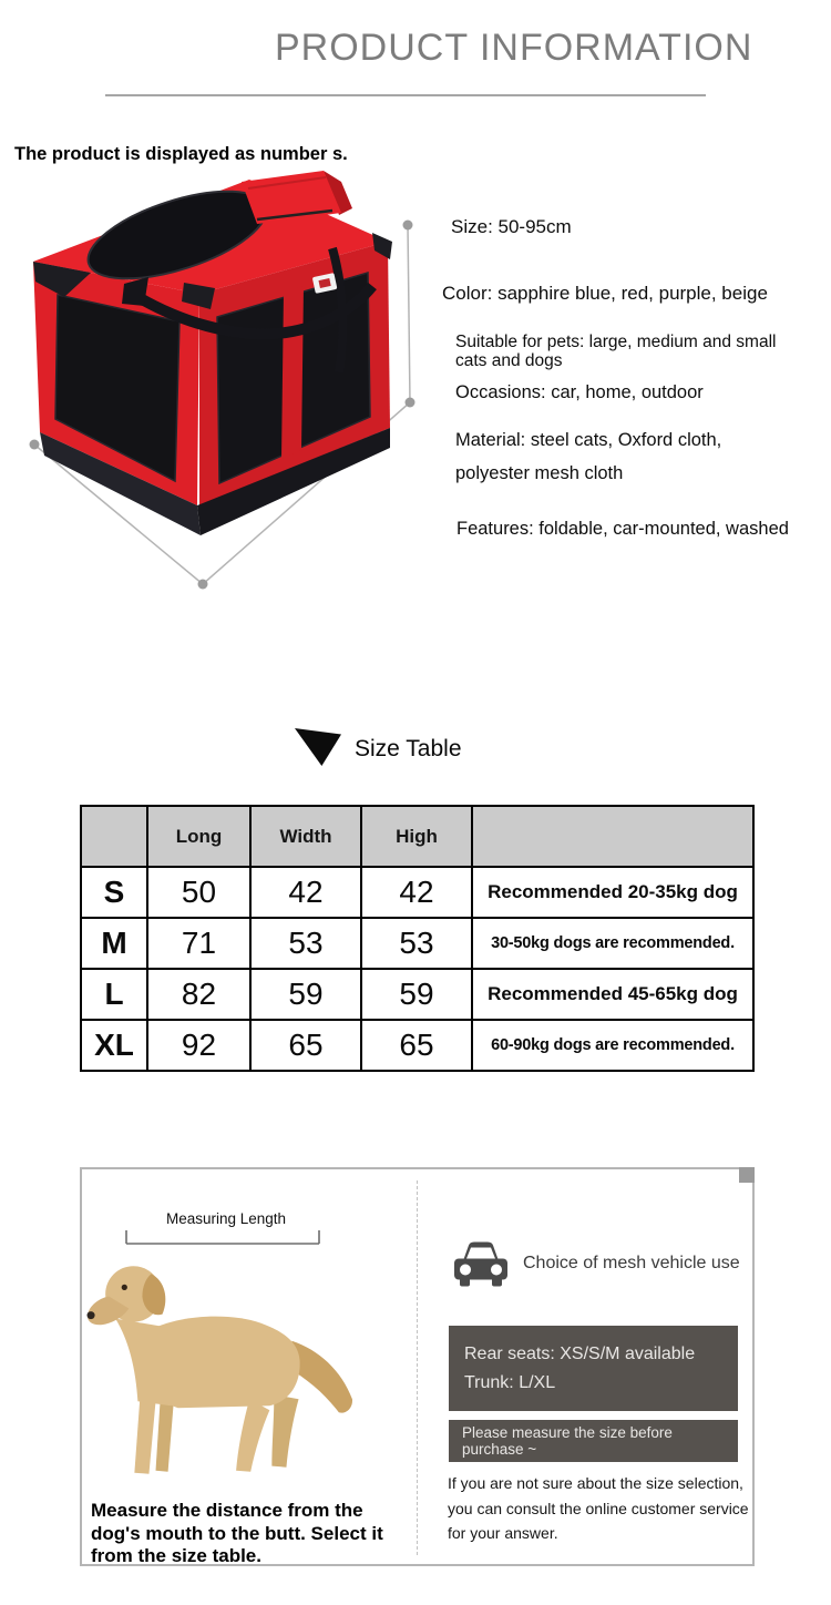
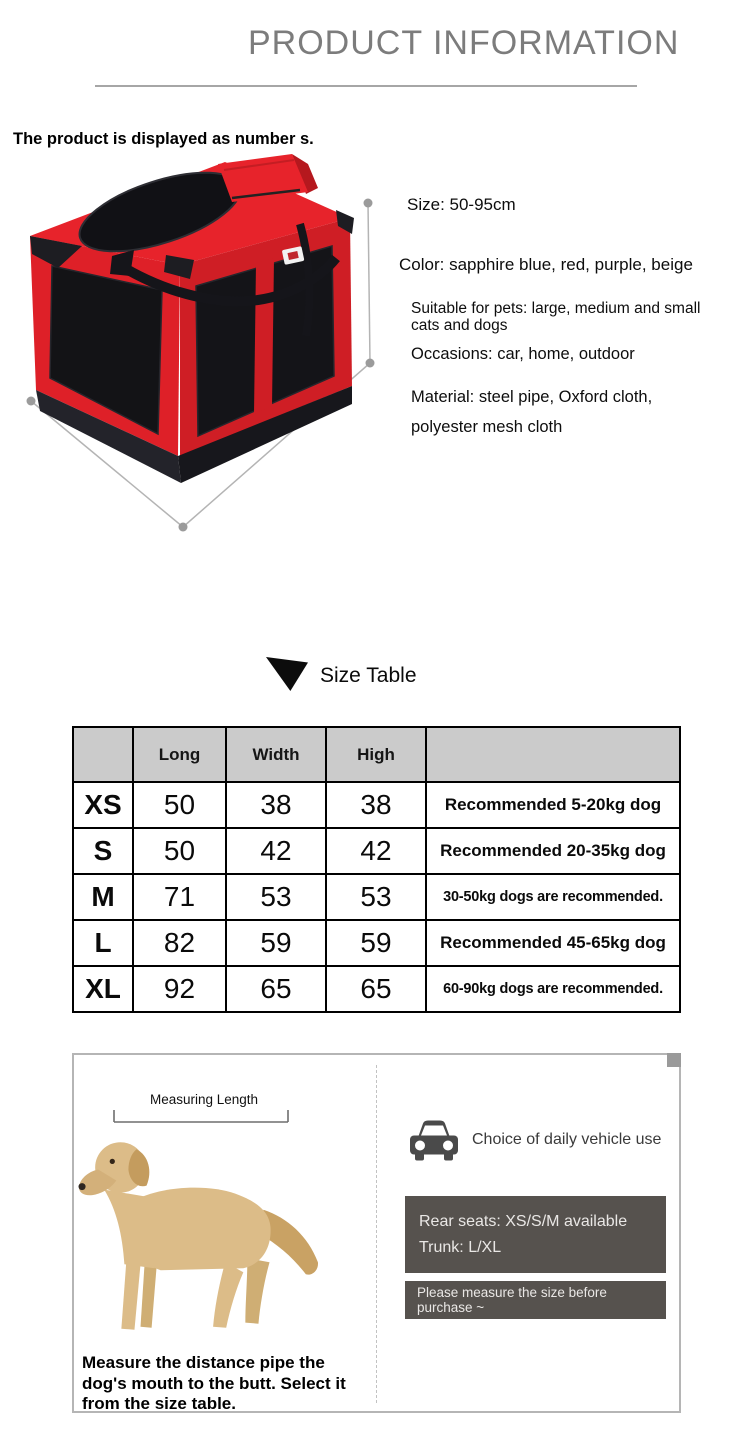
  PRODUCT INFORMATION
  The product is displayed as number s.
  Size: 50-95cm
  Color: sapphire blue, red, purple, beige
  Suitable for pets: large, medium and small cats and dogs
  Occasions: car, home, outdoor
- Material: steel cats, Oxford cloth,
+ Material: steel pipe, Oxford cloth,
  polyester mesh cloth
- Features: foldable, car-mounted, washed
  Size Table
  	Long	Width	High
+ XS	50	38	38	Recommended 5-20kg dog
  S	50	42	42	Recommended 20-35kg dog
  M	71	53	53	30-50kg dogs are recommended.
  L	82	59	59	Recommended 45-65kg dog
  XL	92	65	65	60-90kg dogs are recommended.
  Measuring Length
- Measure the distance from the dog's mouth to the butt. Select it from the size table.
+ Measure the distance pipe the dog's mouth to the butt. Select it from the size table.
- Choice of mesh vehicle use
+ Choice of daily vehicle use
  Rear seats: XS/S/M available
  Trunk: L/XL
  Please measure the size before purchase ~
- If you are not sure about the size selection, you can consult the online customer service for your answer.
